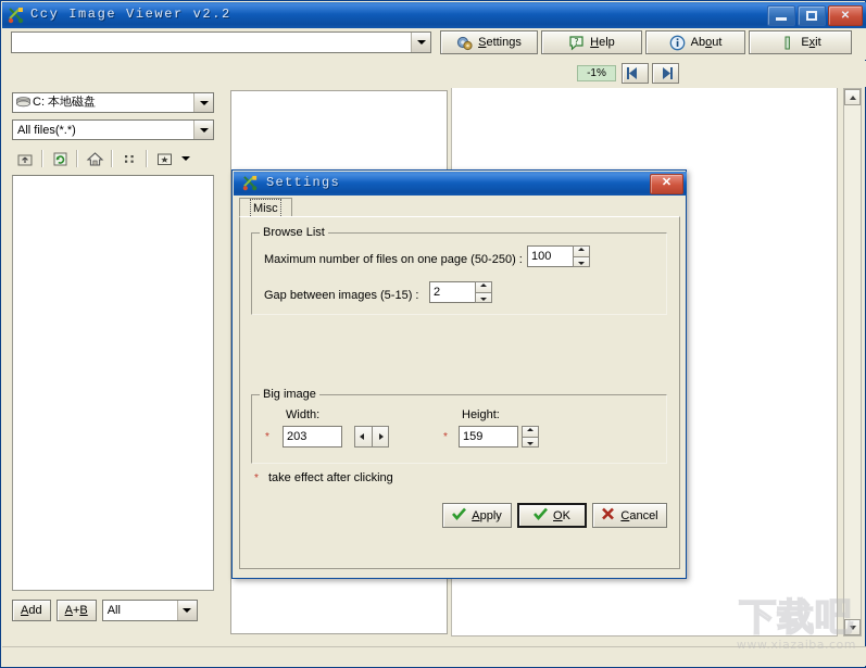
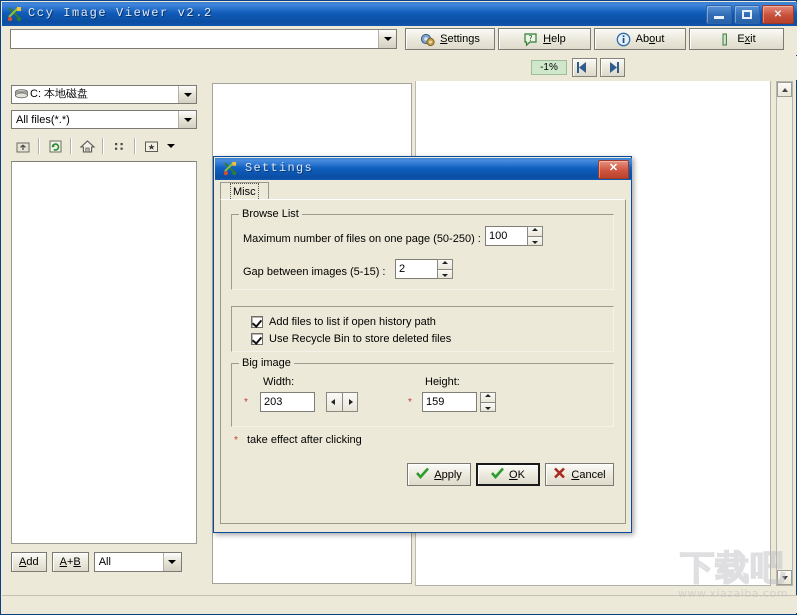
  Ccy Image Viewer v2.2
  ✕
  Settings
  ?
  Help
  About
  Exit
  -1%
  C: 本地磁盘
  All files(*.*)
  Add
  A+B
  All
  下载吧
  www.xiazaiba.com
  Settings
  ✕
  Misc
  Browse List
  Maximum number of files on one page (50-250) :
  100
  Gap between images (5-15) :
  2
+ Add files to list if open history path
+ Use Recycle Bin to store deleted files
  Big image
  Width:
  *
  203
  Height:
  *
  159
  *
  take effect after clicking
  Apply
  OK
  Cancel
